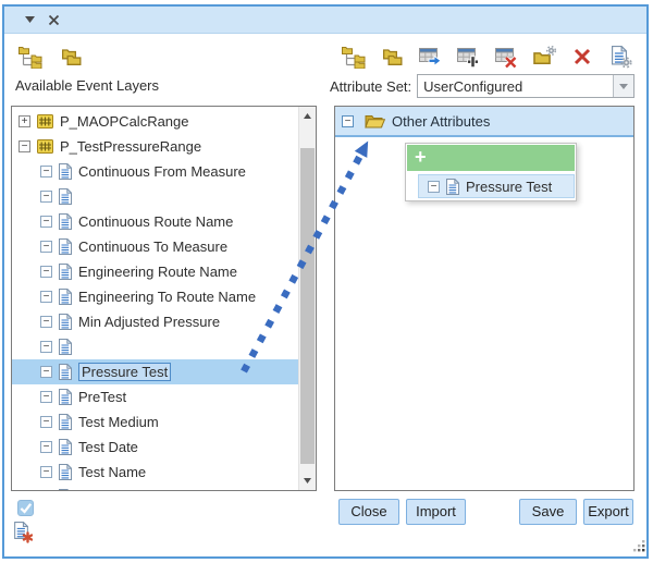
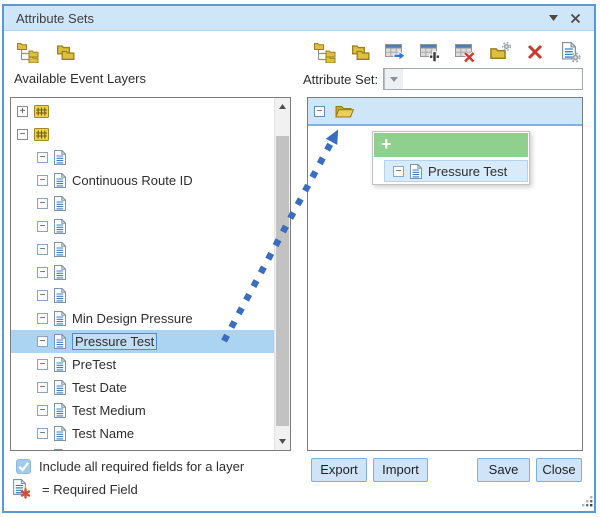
+ Attribute Sets
  Available Event Layers
  Attribute Set:
- UserConfigured
  +
- P_MAOPCalcRange
  −
- P_TestPressureRange
  −
- Continuous From Measure
  −
+ Continuous Route ID
  −
- Continuous Route Name
  −
- Continuous To Measure
  −
- Engineering Route Name
  −
- Engineering To Route Name
  −
- Min Adjusted Pressure
  −
+ Min Design Pressure
  −
  Pressure Test
  −
  PreTest
  −
- Test Medium
+ Test Date
  −
- Test Date
+ Test Medium
  −
  Test Name
  −
- Other Attributes
  +
  −
  Pressure Test
+ Include all required fields for a layer
+ = Required Field
- Close
+ Export
  Import
  Save
- Export
+ Close
